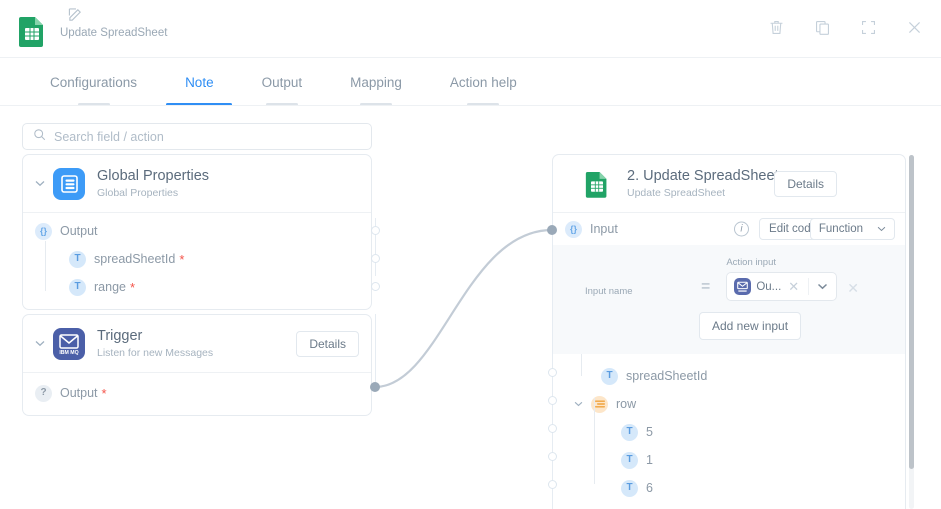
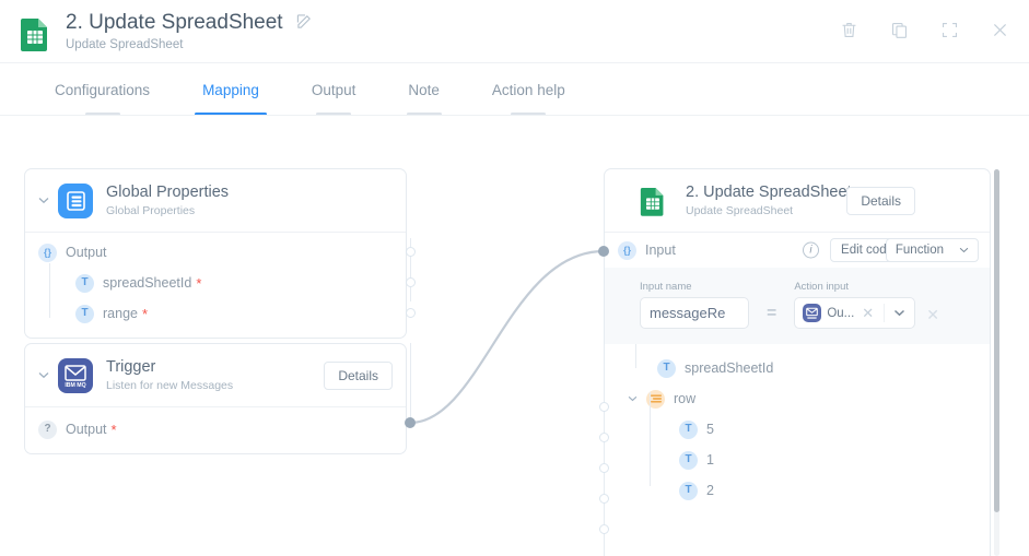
+ 2. Update SpreadSheet
  Update SpreadSheet
  Configurations
- Note
+ Mapping
  Output
- Mapping
+ Note
  Action help
- Search field / action
  Global Properties
  Global Properties
  {}
  Output
  T
  spreadSheetId
  *
  T
  range
  *
  Trigger
  Listen for new Messages
  Details
  ?
  Output
  *
  2. Update SpreadShee
  Update SpreadSheet
  Details
  {}
  Input
  i
  Edit cod
  Function
  Input name
+ messageRe
  =
  Action input
  Ou...
  ✕
  ✕
- Add new input
  T
  spreadSheetId
  row
  T
  5
  T
  1
  T
- 6
+ 2
